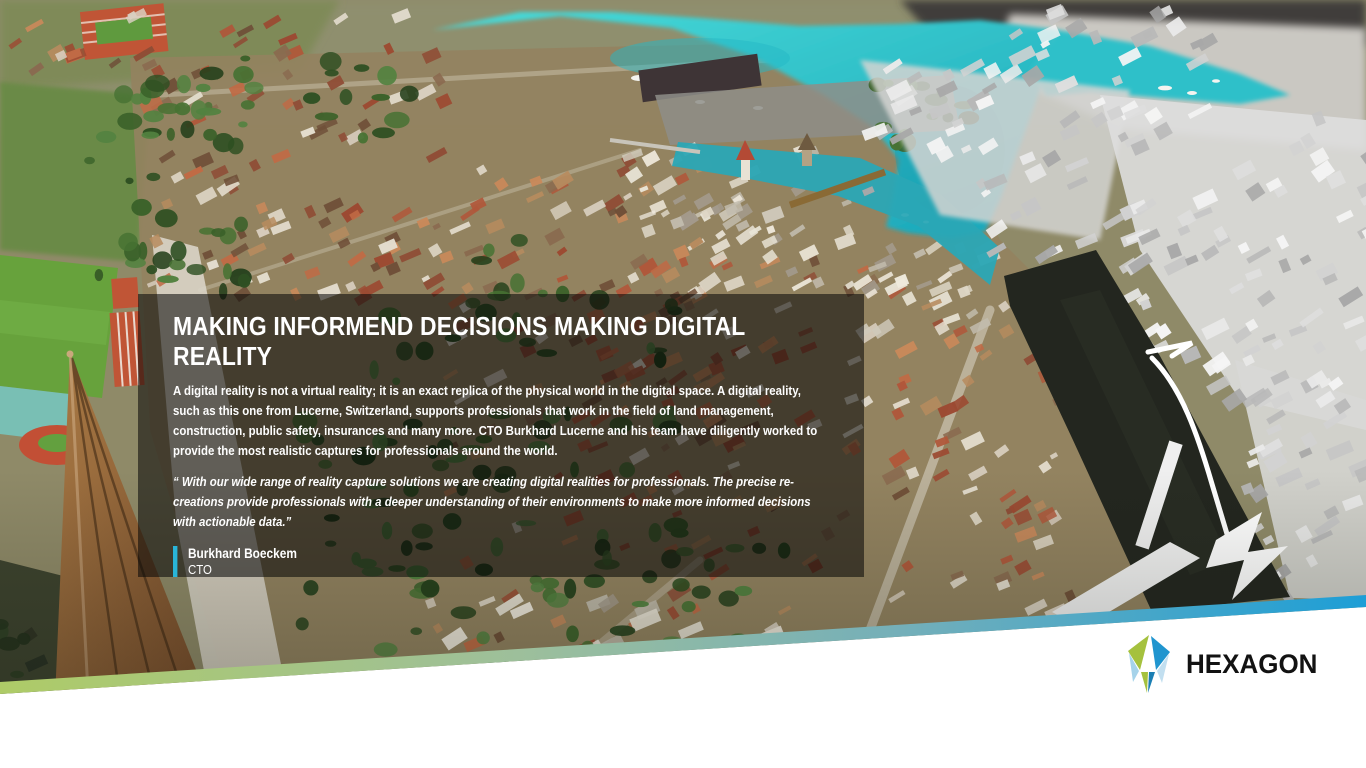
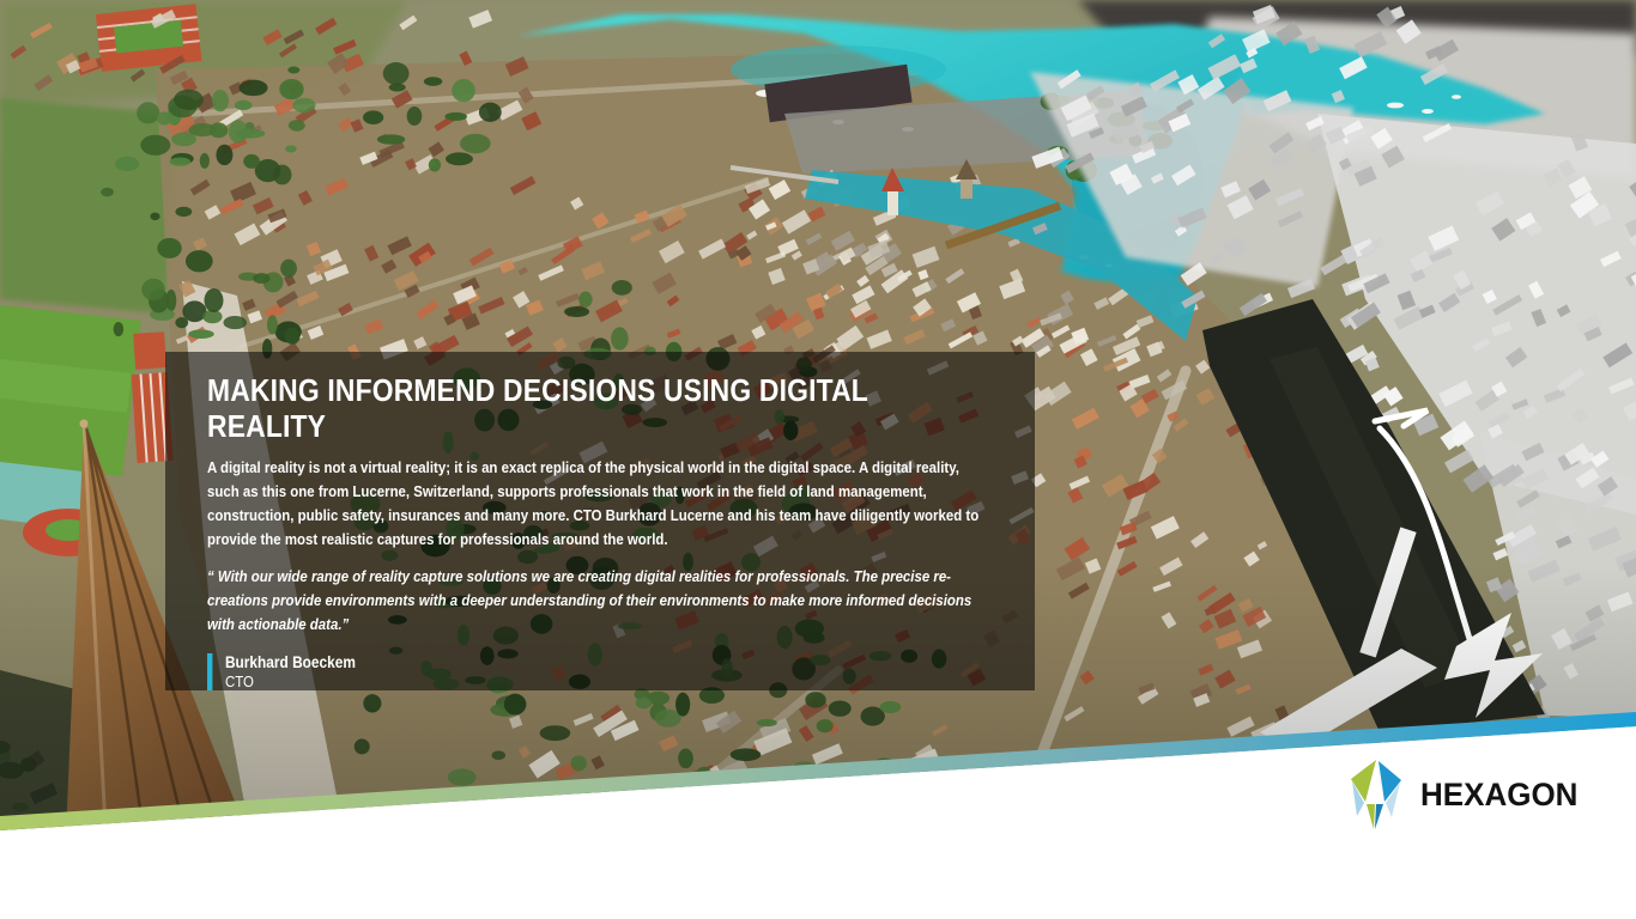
- MAKING INFORMEND DECISIONS MAKING DIGITAL REALITY
+ MAKING INFORMEND DECISIONS USING DIGITAL REALITY
  A digital reality is not a virtual reality; it is an exact replica of the physical world in the digital space. A digital reality, such as this one from Lucerne, Switzerland, supports professionals that work in the field of land management, construction, public safety, insurances and many more. CTO Burkhard Lucerne and his team have diligently worked to provide the most realistic captures for professionals around the world.
- “ With our wide range of reality capture solutions we are creating digital realities for professionals. The precise re-creations provide professionals with a deeper understanding of their environments to make more informed decisions with actionable data.”
+ “ With our wide range of reality capture solutions we are creating digital realities for professionals. The precise re-creations provide environments with a deeper understanding of their environments to make more informed decisions with actionable data.”
  Burkhard Boeckem
  CTO
  HEXAGON
